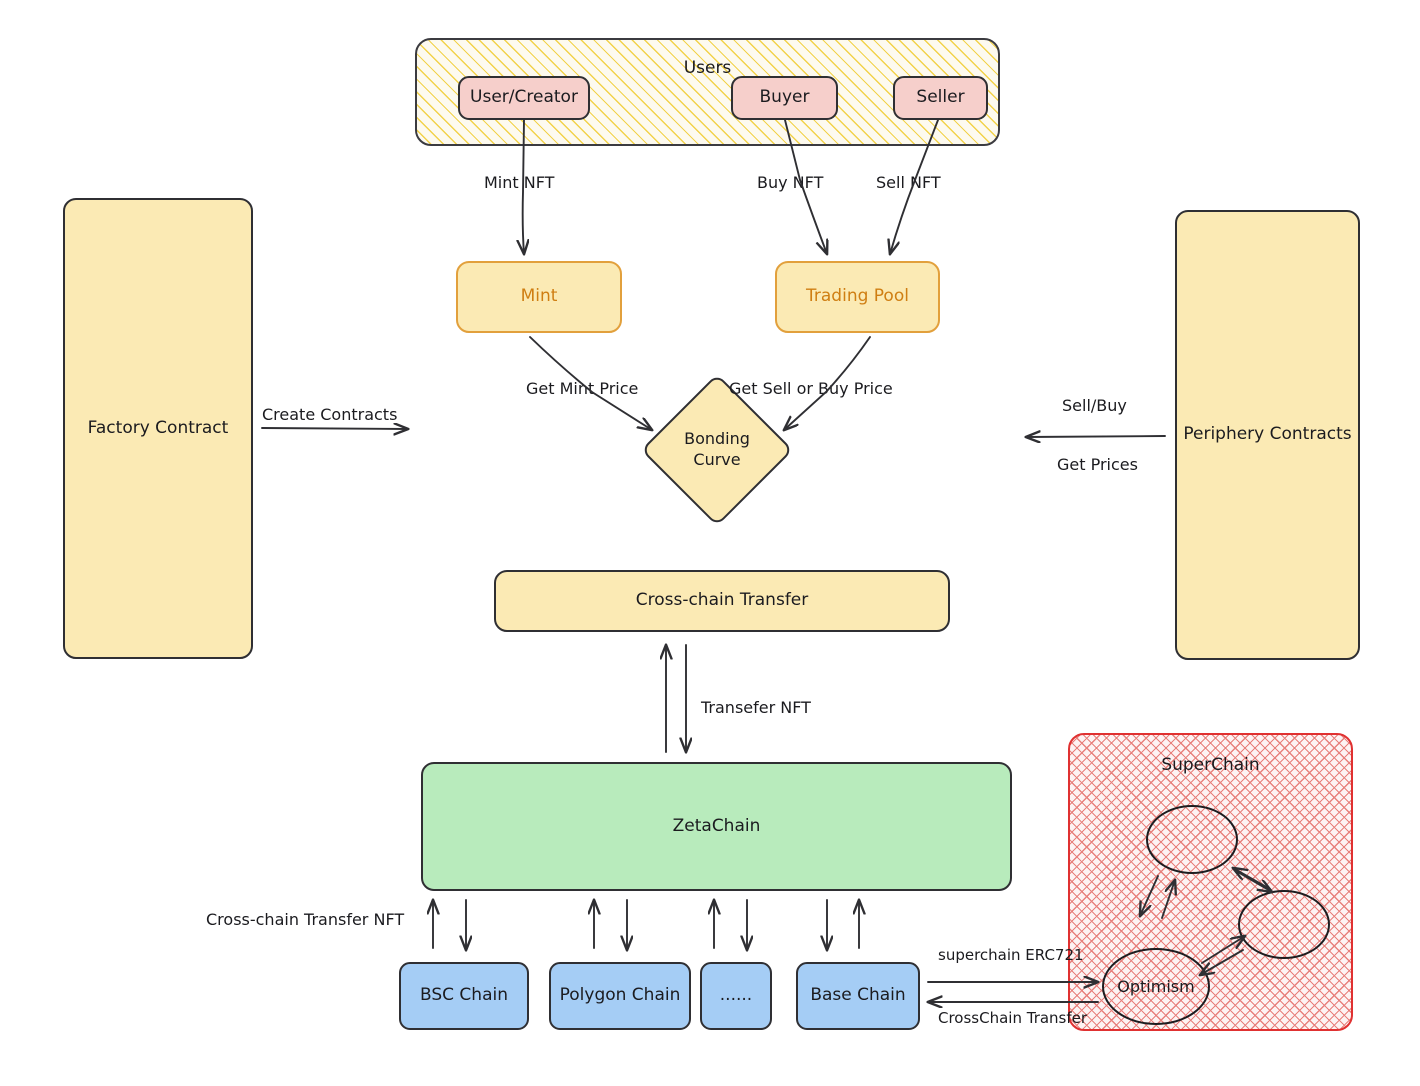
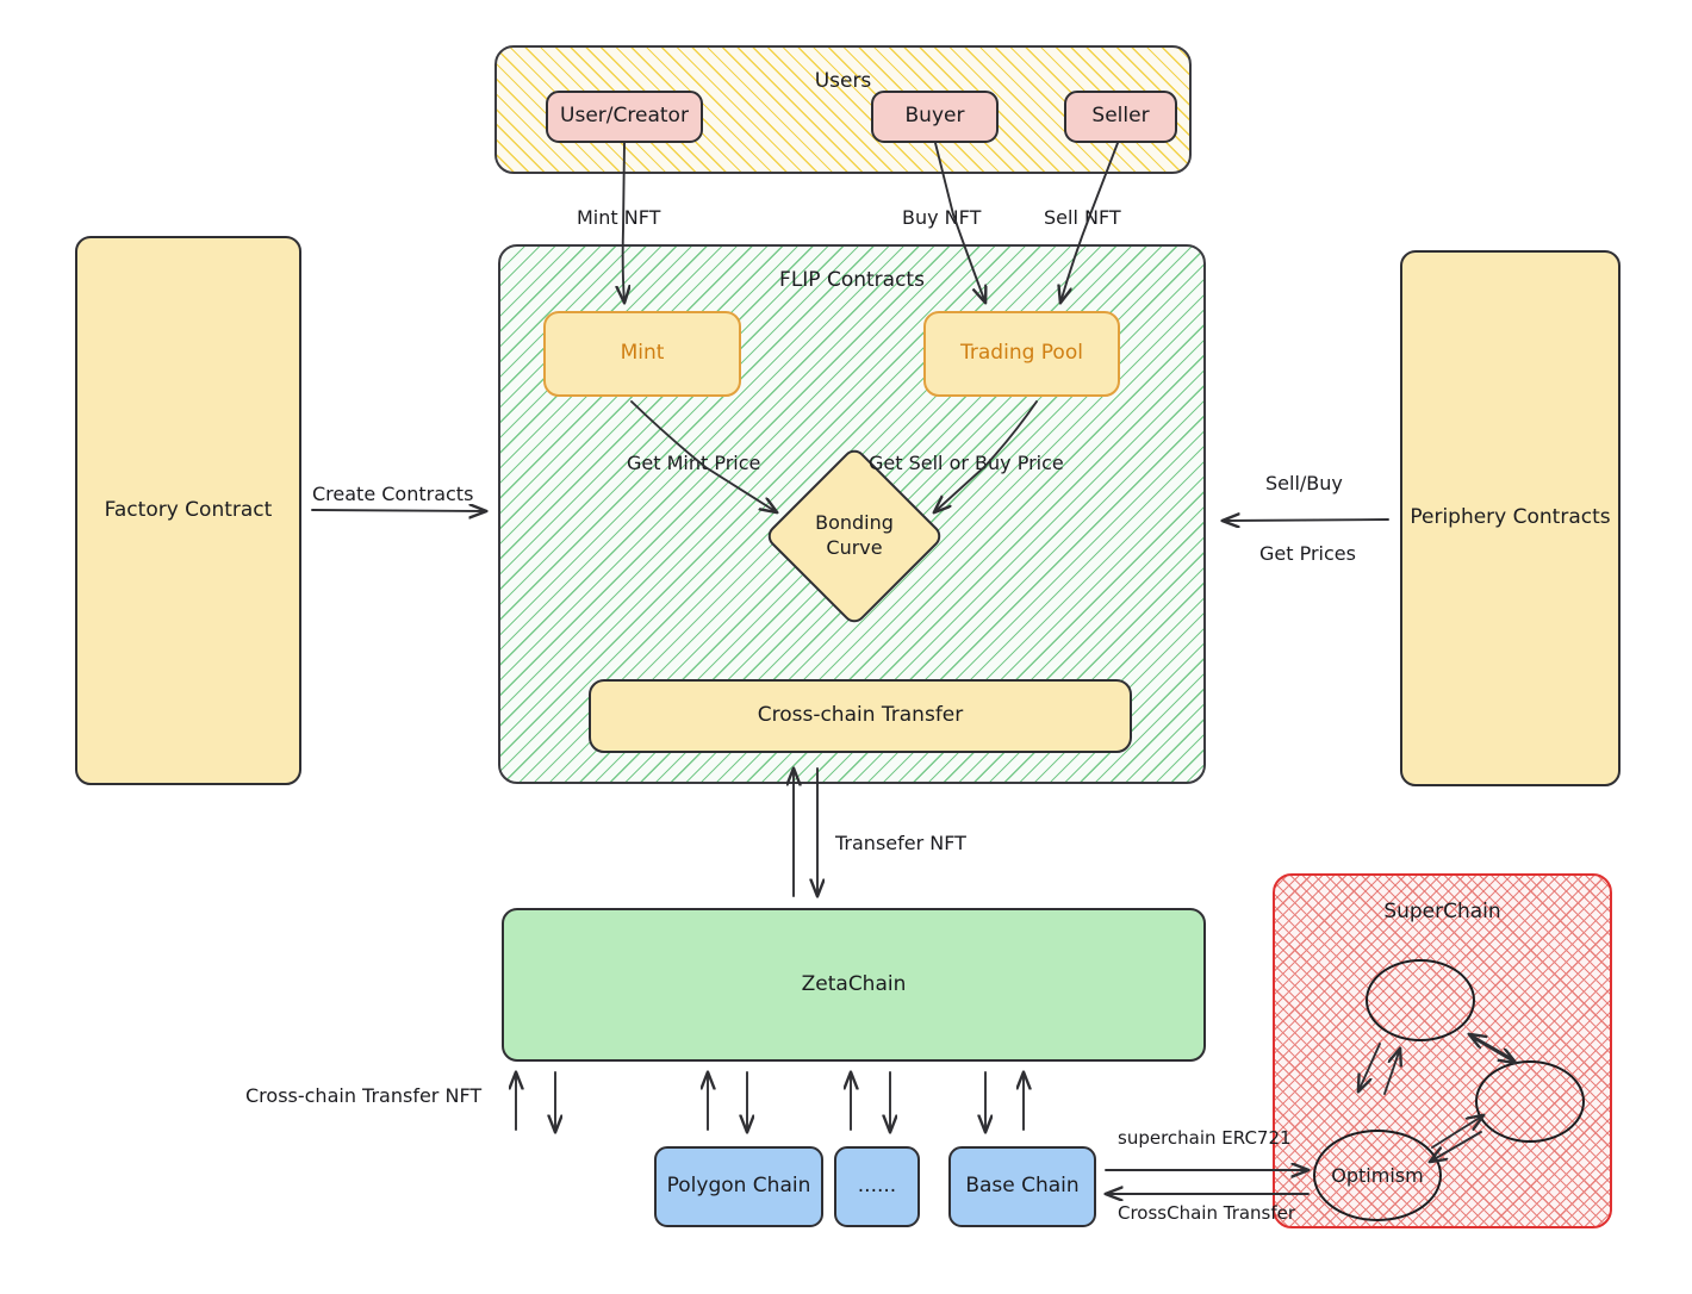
  Users
  User/Creator
  Buyer
  Seller
+ FLIP Contracts
  Mint
  Trading Pool
  Bonding
  Curve
  Cross-chain Transfer
  Factory Contract
  Periphery Contracts
  ZetaChain
- BSC Chain
  Polygon Chain
  ......
  Base Chain
  SuperChain
  Optimism
  Mint NFT
  Buy NFT
  Sell NFT
  Create Contracts
  Sell/Buy
  Get Prices
  Get Mint Price
  Get Sell or Buy Price
  Transefer NFT
  Cross-chain Transfer NFT
  superchain ERC721
  CrossChain Transfer
